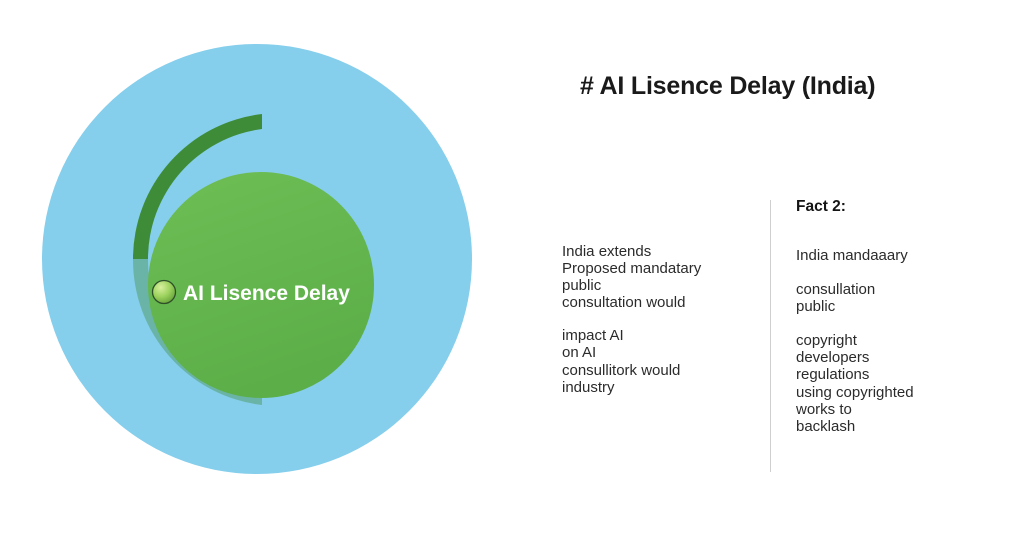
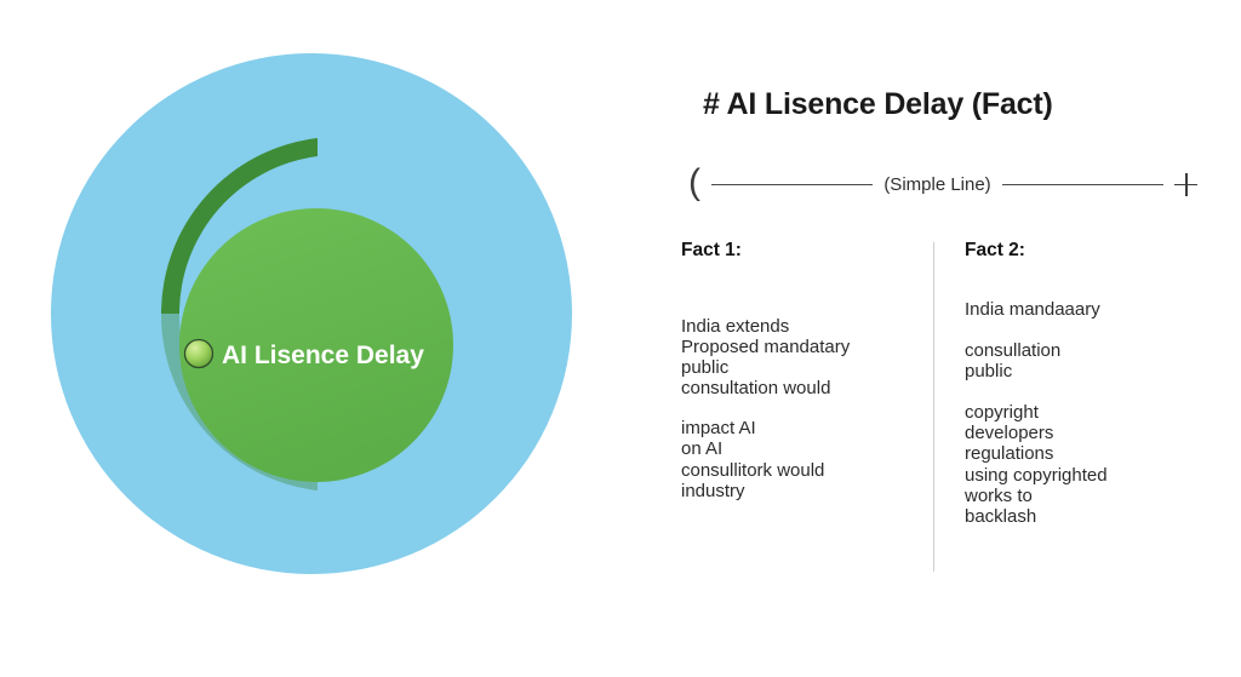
  AI Lisence Delay
- # AI Lisence Delay (India)
+ # AI Lisence Delay (Fact)
+ (
+ (Simple Line)
+ Fact 1:
  India extends
  Proposed mandatary
  public
  consultation would
  impact AI
  on AI
  consullitork would
  industry
  Fact 2:
  India mandaaary
  consullation
  public
  copyright
  developers
  regulations
  using copyrighted
  works to
  backlash
